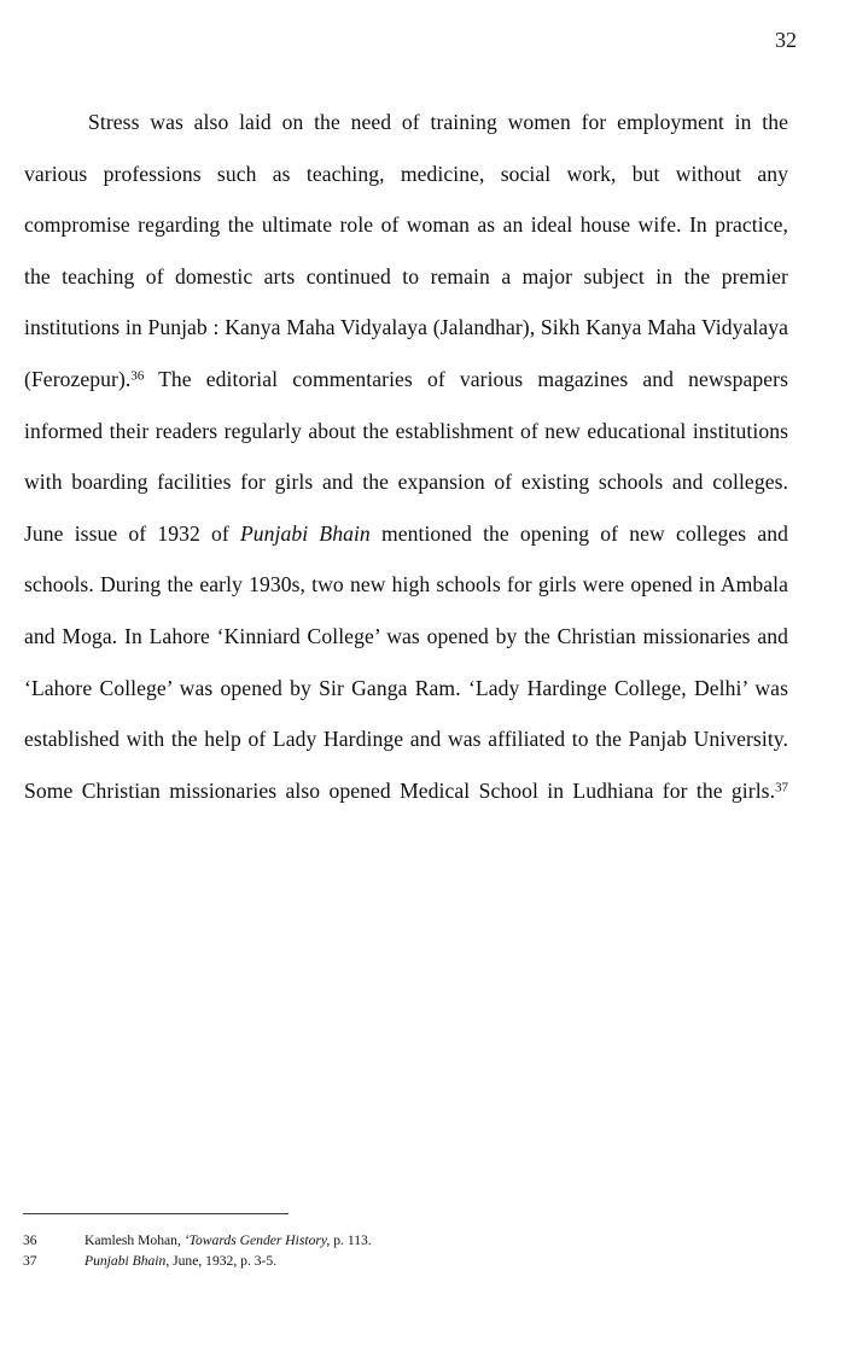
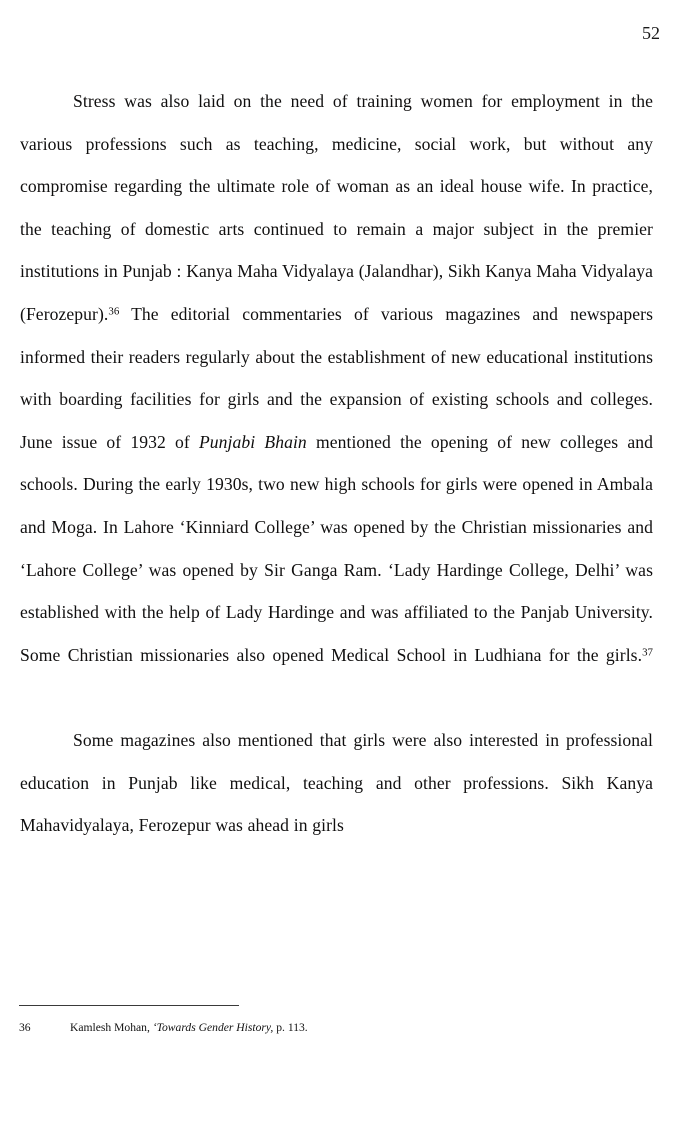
- 32
+ 52
  Stress was also laid on the need of training women for employment in the various professions such as teaching, medicine, social work, but without any compromise regarding the ultimate role of woman as an ideal house wife. In practice, the teaching of domestic arts continued to remain a major subject in the premier institutions in Punjab : Kanya Maha Vidyalaya (Jalandhar), Sikh Kanya Maha Vidyalaya (Ferozepur).36 The editorial commentaries of various magazines and newspapers informed their readers regularly about the establishment of new educational institutions with boarding facilities for girls and the expansion of existing schools and colleges. June issue of 1932 of Punjabi Bhain mentioned the opening of new colleges and schools. During the early 1930s, two new high schools for girls were opened in Ambala and Moga. In Lahore ‘Kinniard College’ was opened by the Christian missionaries and ‘Lahore College’ was opened by Sir Ganga Ram. ‘Lady Hardinge College, Delhi’ was established with the help of Lady Hardinge and was affiliated to the Panjab University. Some Christian missionaries also opened Medical School in Ludhiana for the girls.37
+ Some magazines also mentioned that girls were also interested in professional education in Punjab like medical, teaching and other professions. Sikh Kanya Mahavidyalaya, Ferozepur was ahead in girls
  36
  Kamlesh Mohan, ‘Towards Gender History, p. 113.
- 37
- Punjabi Bhain, June, 1932, p. 3-5.
